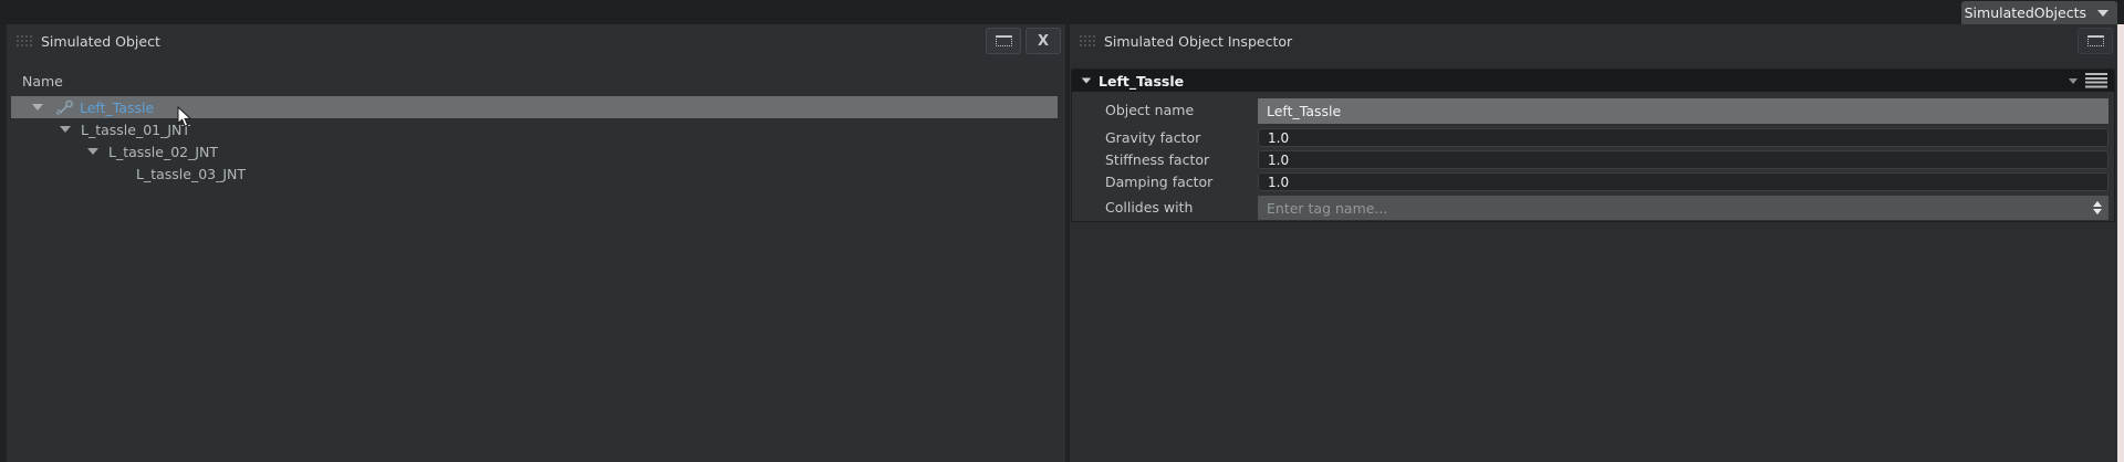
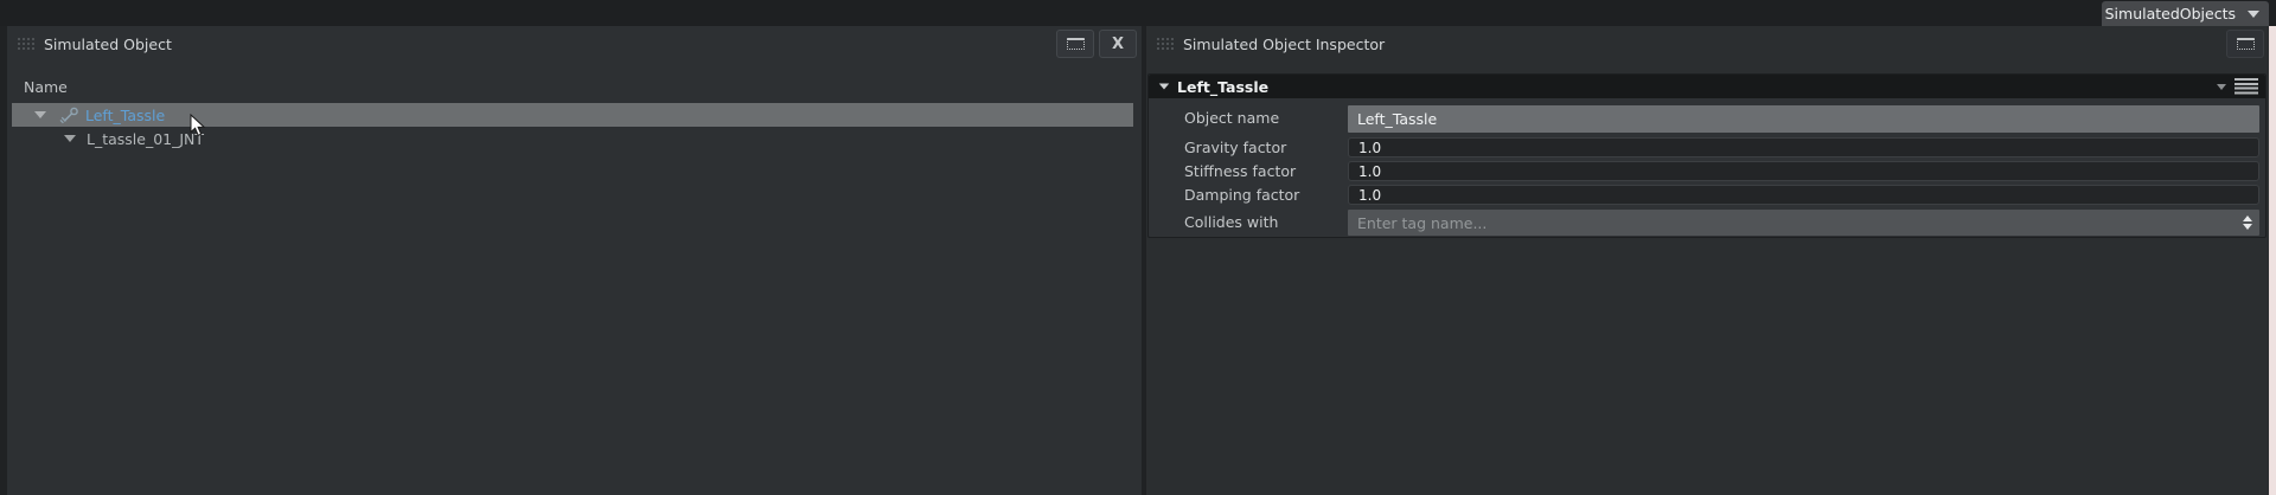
  SimulatedObjects
  Simulated Object
  X
  Name
  Left_Tassle
  L_tassle_01_JNT
- L_tassle_02_JNT
- L_tassle_03_JNT
  Simulated Object Inspector
  Left_Tassle
  Object name
  Left_Tassle
  Gravity factor
  1.0
  Stiffness factor
  1.0
  Damping factor
  1.0
  Collides with
  Enter tag name...
